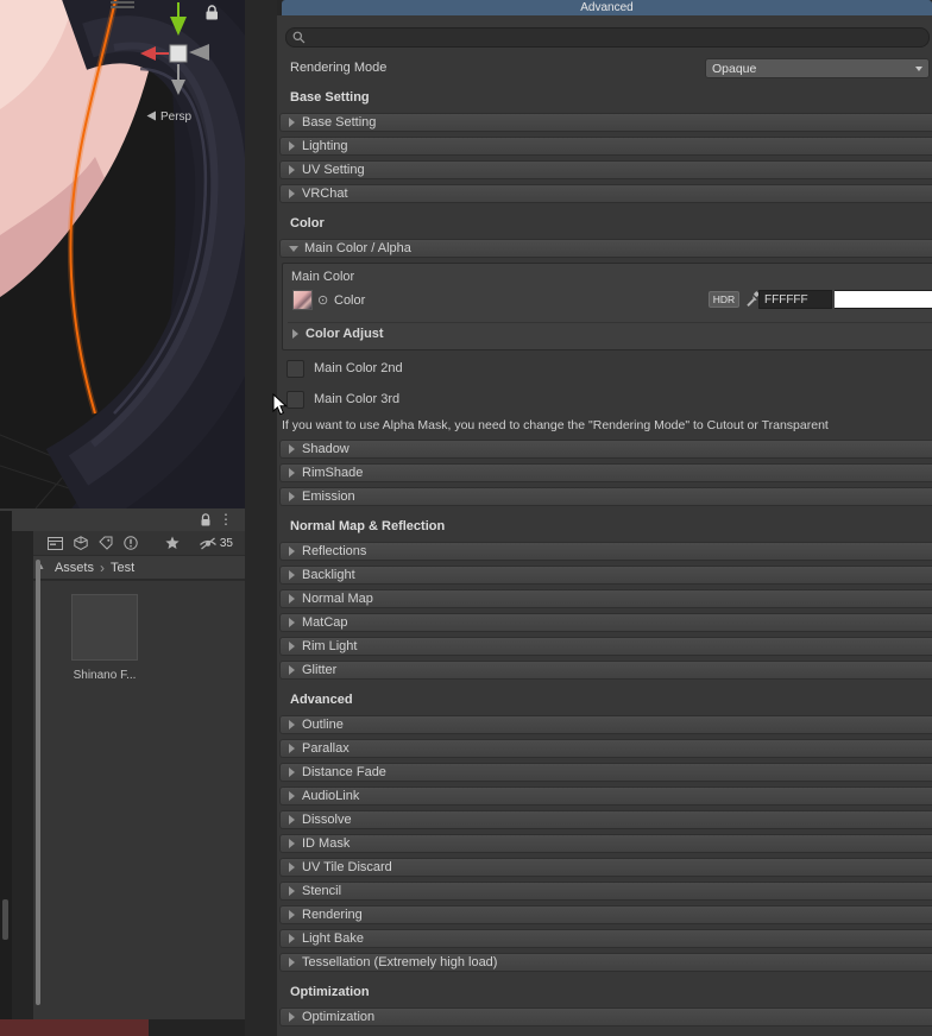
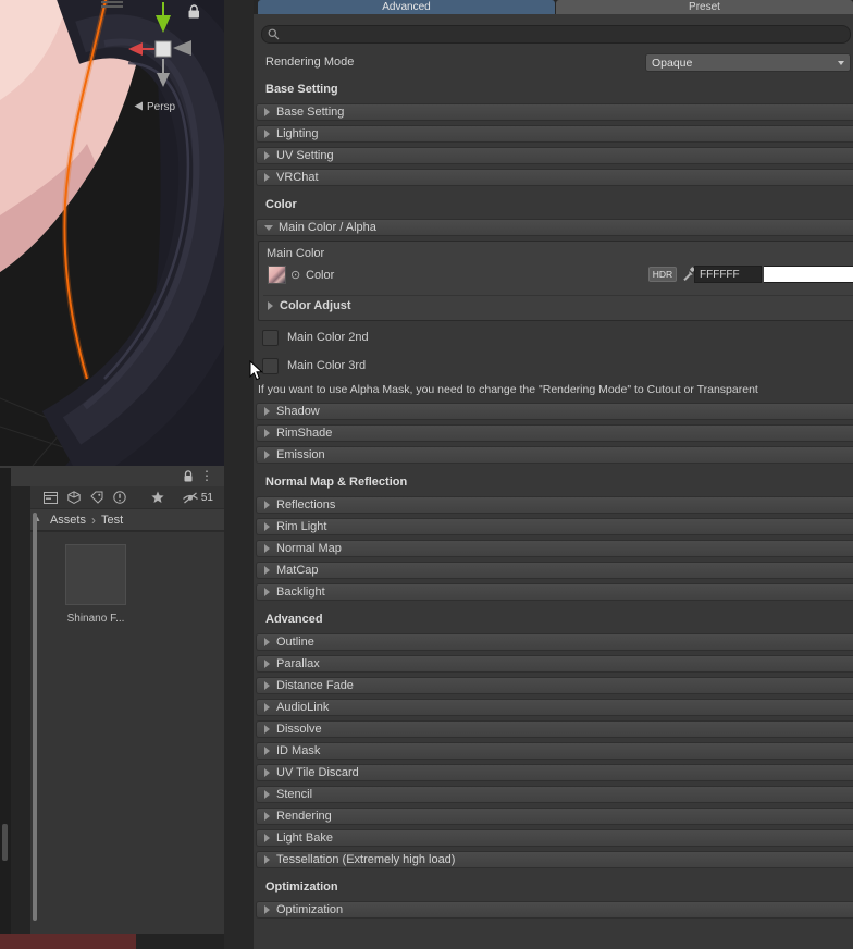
  Persp
  ⋮
- 35
+ 51
  Assets
  ›
  Test
  Shinano F...
  Advanced
+ Preset
  Rendering Mode
  Opaque
  Base Setting
  Base Setting
  Lighting
  UV Setting
  VRChat
  Color
  Main Color / Alpha
  Main Color
  ⊙
  Color
  HDR
  FFFFFF
  Color Adjust
  Main Color 2nd
  Main Color 3rd
  If you want to use Alpha Mask, you need to change the "Rendering Mode" to Cutout or Transparent
  Shadow
  RimShade
  Emission
  Normal Map & Reflection
  Reflections
- Backlight
+ Rim Light
  Normal Map
  MatCap
- Rim Light
+ Backlight
- Glitter
  Advanced
  Outline
  Parallax
  Distance Fade
  AudioLink
  Dissolve
  ID Mask
  UV Tile Discard
  Stencil
  Rendering
  Light Bake
  Tessellation (Extremely high load)
  Optimization
  Optimization
